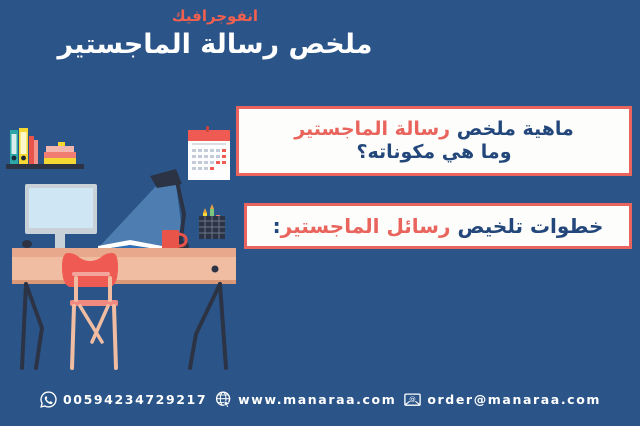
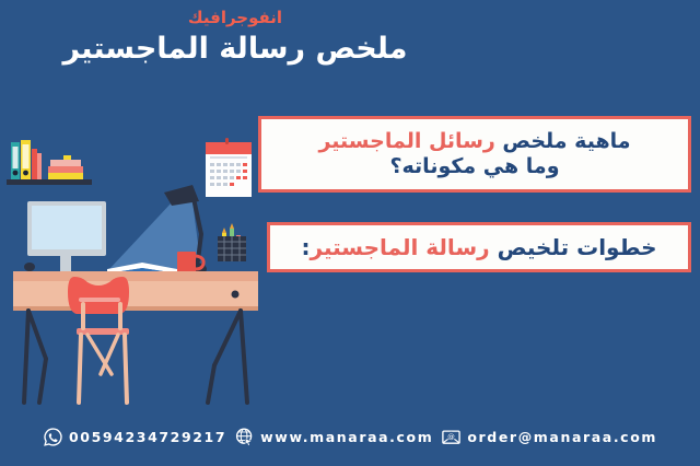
  انفوجرافيك
  ملخص رسالة الماجستير
- ماهية ملخص رسالة الماجستير
+ ماهية ملخص رسائل الماجستير
  وما هي مكوناته؟
- خطوات تلخيص رسائل الماجستير:
+ خطوات تلخيص رسالة الماجستير:
  00594234729217
  www.manaraa.com
  @
  order@manaraa.com
